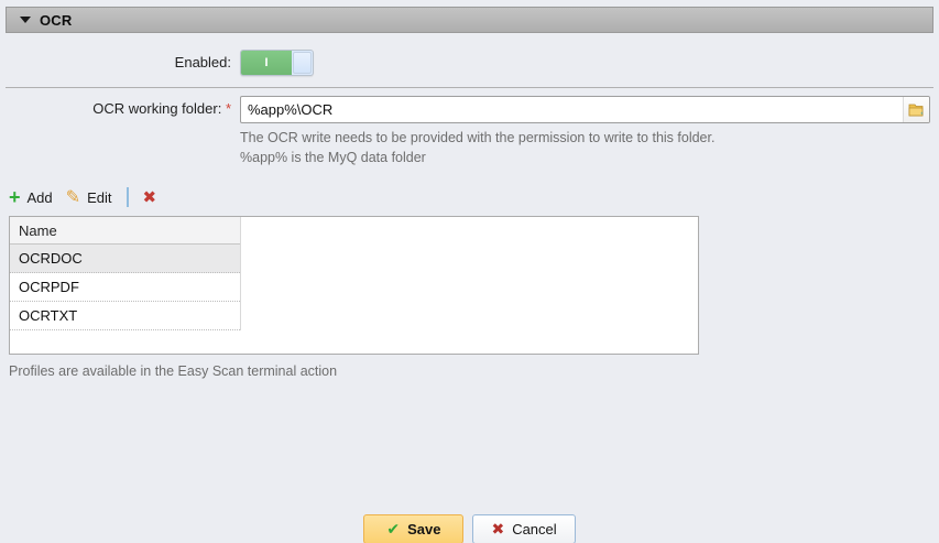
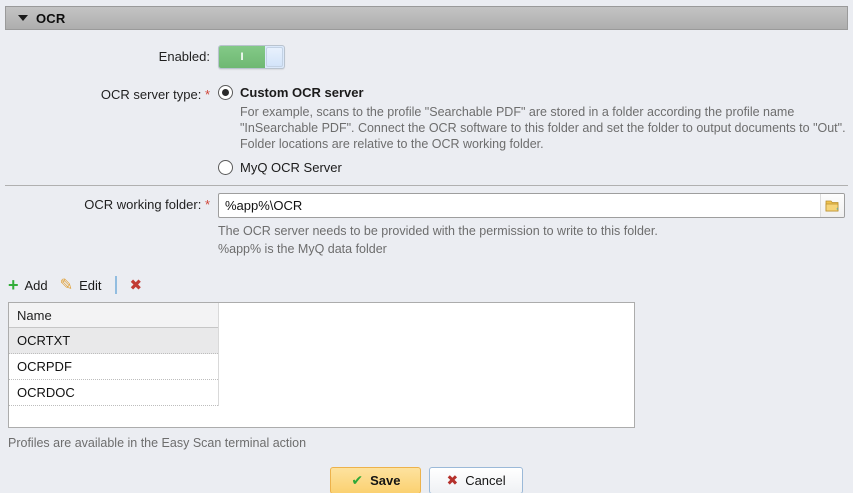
  OCR
  Enabled:
  I
+ OCR server type: *
+ Custom OCR server
+ For example, scans to the profile "Searchable PDF" are stored in a folder according the profile name "InSearchable PDF". Connect the OCR software to this folder and set the folder to output documents to "Out". Folder locations are relative to the OCR working folder.
+ MyQ OCR Server
  OCR working folder: *
  %app%\OCR
- The OCR write needs to be provided with the permission to write to this folder.
+ The OCR server needs to be provided with the permission to write to this folder.
  %app% is the MyQ data folder
  +
  Add
  ✎
  Edit
  ✖
  Name
- OCRDOC
+ OCRTXT
  OCRPDF
- OCRTXT
+ OCRDOC
  Profiles are available in the Easy Scan terminal action
  ✔
  Save
  ✖
  Cancel
